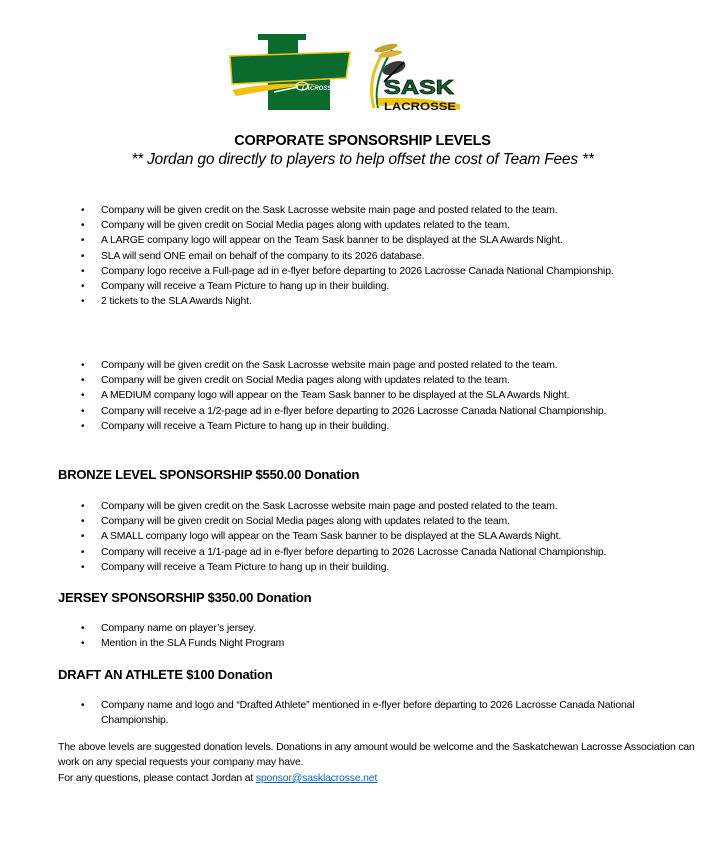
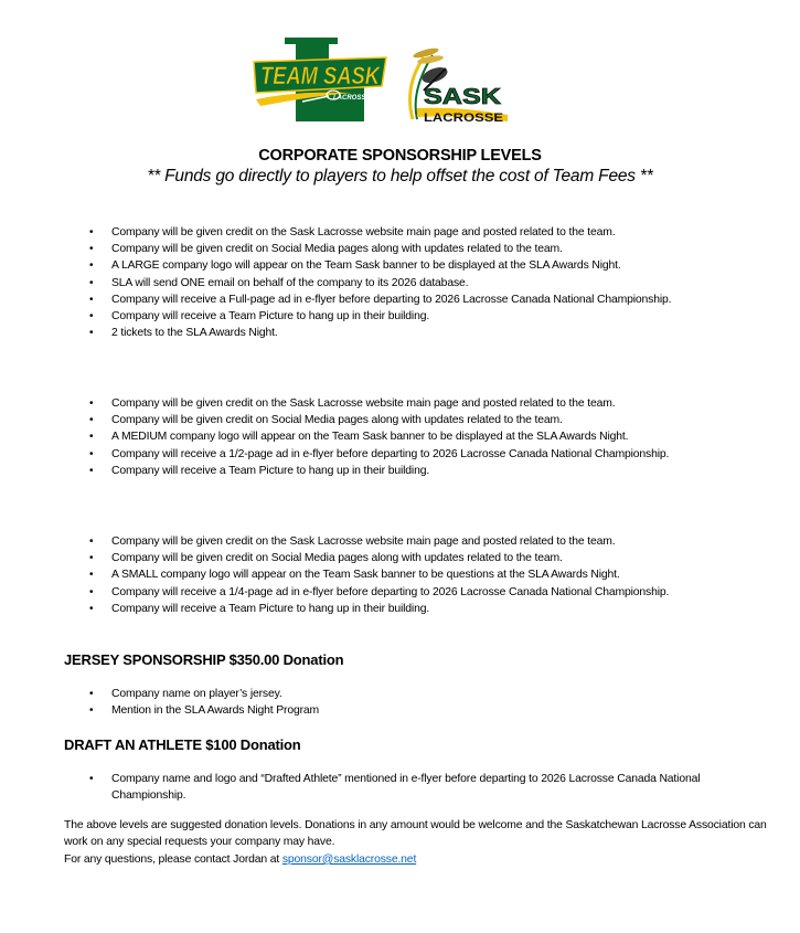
+ TEAM SASK
  SASK
  LACROSSE
  CORPORATE SPONSORSHIP LEVELS
- ** Jordan go directly to players to help offset the cost of Team Fees **
+ ** Funds go directly to players to help offset the cost of Team Fees **
  •
  Company will be given credit on the Sask Lacrosse website main page and posted related to the team.
  •
  Company will be given credit on Social Media pages along with updates related to the team.
  •
  A LARGE company logo will appear on the Team Sask banner to be displayed at the SLA Awards Night.
  •
  SLA will send ONE email on behalf of the company to its 2026 database.
  •
- Company logo receive a Full-page ad in e-flyer before departing to 2026 Lacrosse Canada National Championship.
+ Company will receive a Full-page ad in e-flyer before departing to 2026 Lacrosse Canada National Championship.
  •
  Company will receive a Team Picture to hang up in their building.
  •
  2 tickets to the SLA Awards Night.
  •
  Company will be given credit on the Sask Lacrosse website main page and posted related to the team.
  •
  Company will be given credit on Social Media pages along with updates related to the team.
  •
  A MEDIUM company logo will appear on the Team Sask banner to be displayed at the SLA Awards Night.
  •
  Company will receive a 1/2-page ad in e-flyer before departing to 2026 Lacrosse Canada National Championship.
  •
  Company will receive a Team Picture to hang up in their building.
- BRONZE LEVEL SPONSORSHIP $550.00 Donation
  •
  Company will be given credit on the Sask Lacrosse website main page and posted related to the team.
  •
  Company will be given credit on Social Media pages along with updates related to the team.
  •
- A SMALL company logo will appear on the Team Sask banner to be displayed at the SLA Awards Night.
+ A SMALL company logo will appear on the Team Sask banner to be questions at the SLA Awards Night.
  •
- Company will receive a 1/1-page ad in e-flyer before departing to 2026 Lacrosse Canada National Championship.
+ Company will receive a 1/4-page ad in e-flyer before departing to 2026 Lacrosse Canada National Championship.
  •
  Company will receive a Team Picture to hang up in their building.
  JERSEY SPONSORSHIP $350.00 Donation
  •
  Company name on player’s jersey.
  •
- Mention in the SLA Funds Night Program
+ Mention in the SLA Awards Night Program
  DRAFT AN ATHLETE $100 Donation
  •
  Company name and logo and “Drafted Athlete” mentioned in e-flyer before departing to 2026 Lacrosse Canada National Championship.
  The above levels are suggested donation levels. Donations in any amount would be welcome and the Saskatchewan Lacrosse Association can work on any special requests your company may have.
  For any questions, please contact Jordan at sponsor@sasklacrosse.net
